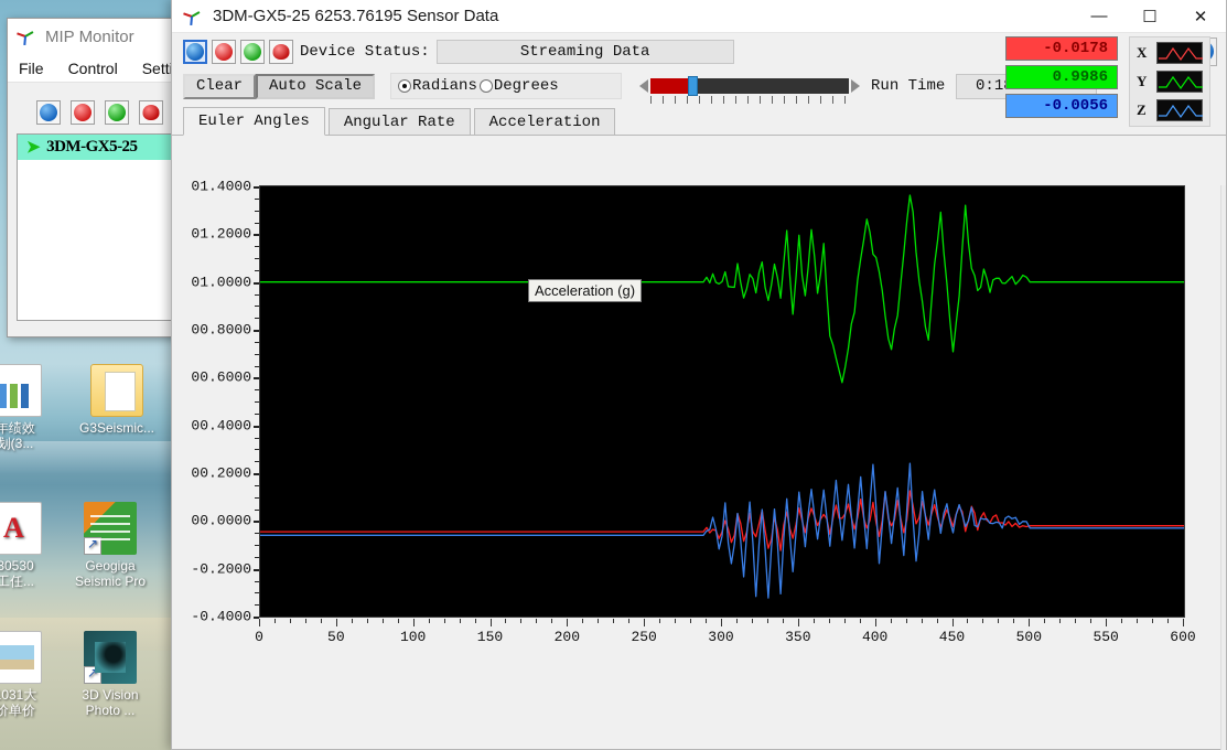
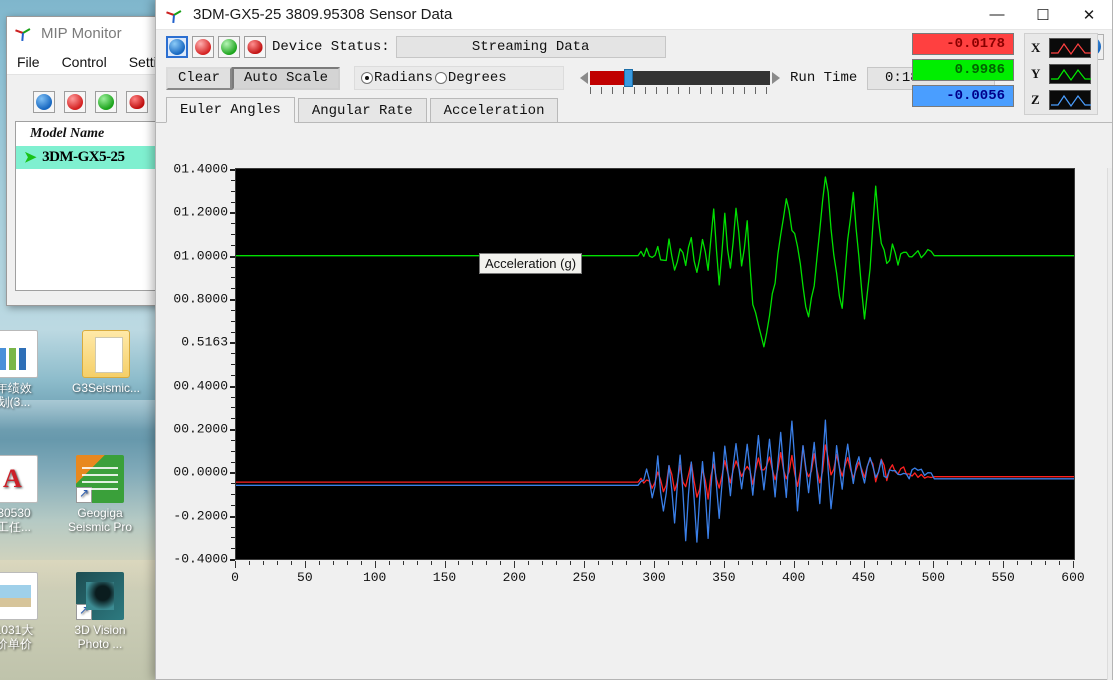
  年绩效
  划(3...
  G3Seismic...
  30530
  工任...
  Geogiga
  Seismic Pro
  031大
  价单价
  3D Vision
  Photo ...
  MIP Monitor
  File
  Control
  Sett
+ Model Name
  ➤
  3DM-GX5-25
- 3DM-GX5-25 6253.76195 Sensor Data
+ 3DM-GX5-25 3809.95308 Sensor Data
  —
  ☐
  ✕
  Device Status:
  Streaming Data
  Clear
  Auto Scale
  Radians
  Degrees
  Run Time
  Euler Angles
  Angular Rate
  Acceleration
  -0.0178
  0.9986
  -0.0056
  X
  Y
  Z
  01.4000
  01.2000
  01.0000
  00.8000
- 00.6000
+ 0.5163
  00.4000
  00.2000
  00.0000
  -0.2000
  -0.4000
  Acceleration (g)
  0
  50
  100
  150
  200
  250
  300
  350
  400
  450
  500
  550
  600
